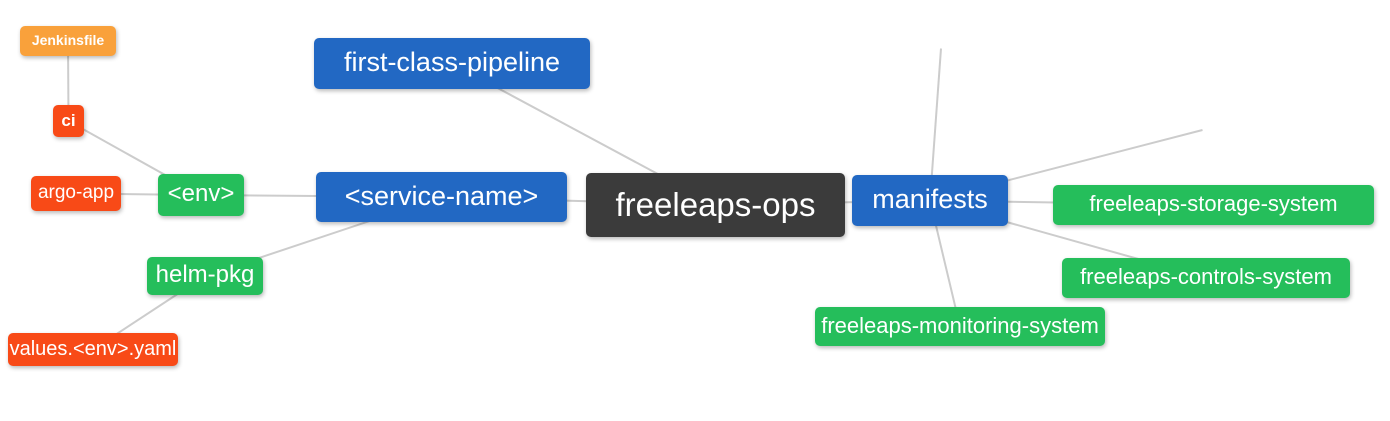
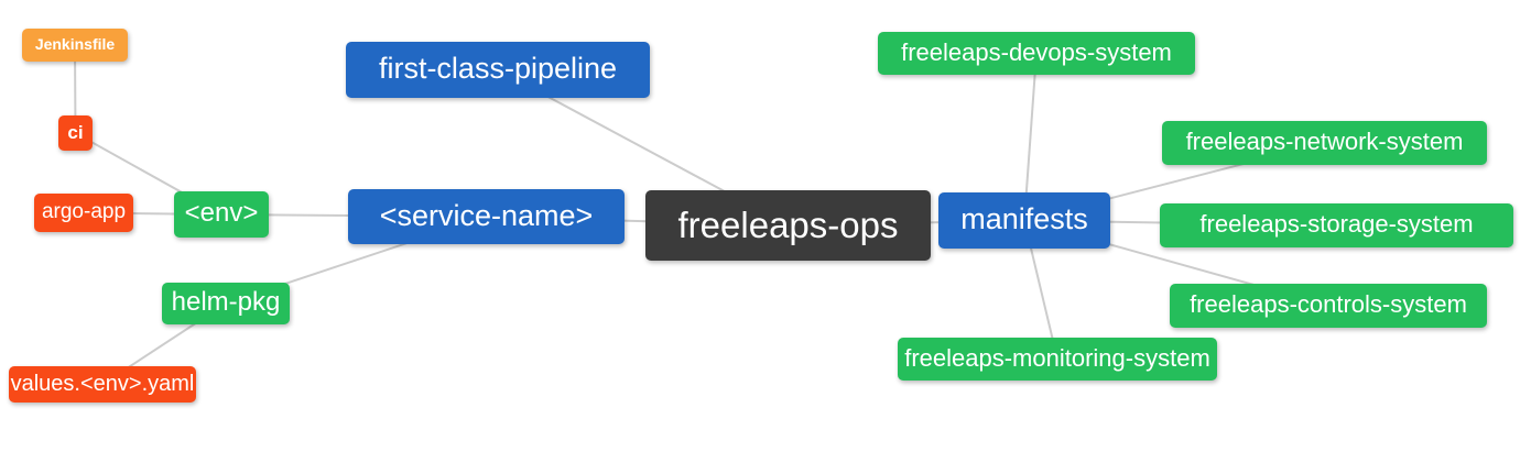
  Jenkinsfile
  ci
  argo-app
  <env>
  helm-pkg
  values.<env>.yaml
  first-class-pipeline
  <service-name>
  freeleaps-ops
  manifests
+ freeleaps-devops-system
+ freeleaps-network-system
  freeleaps-storage-system
  freeleaps-controls-system
  freeleaps-monitoring-system
